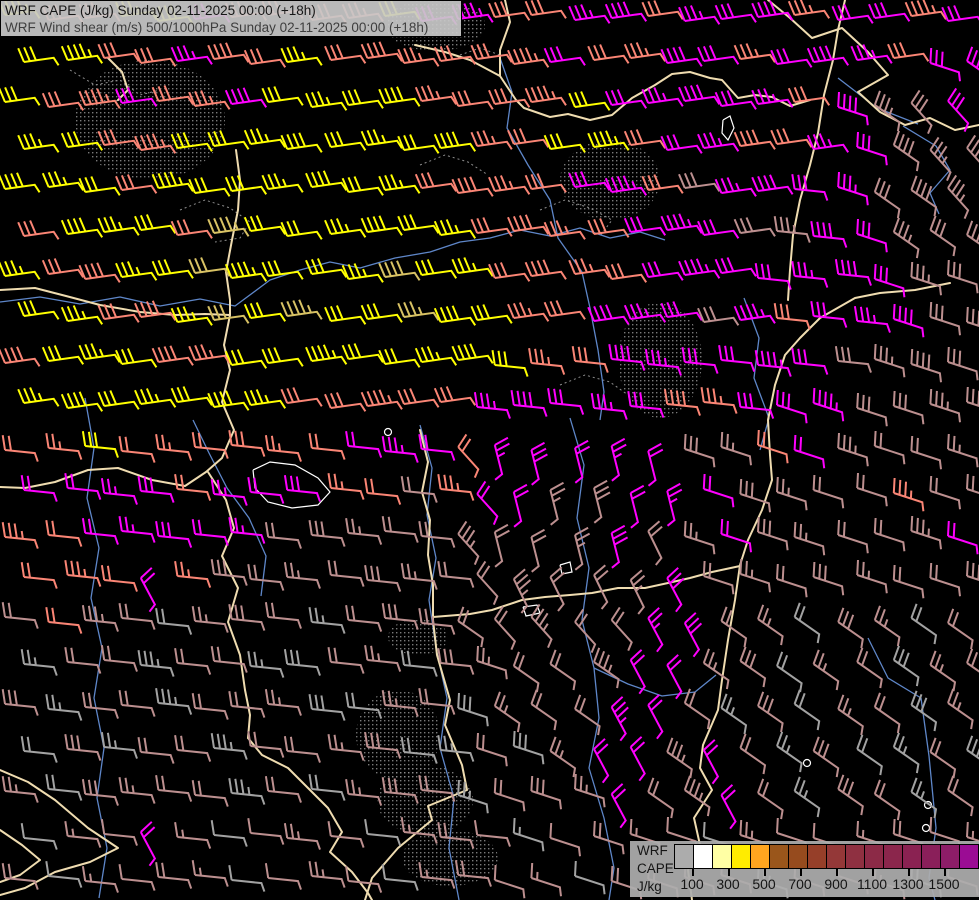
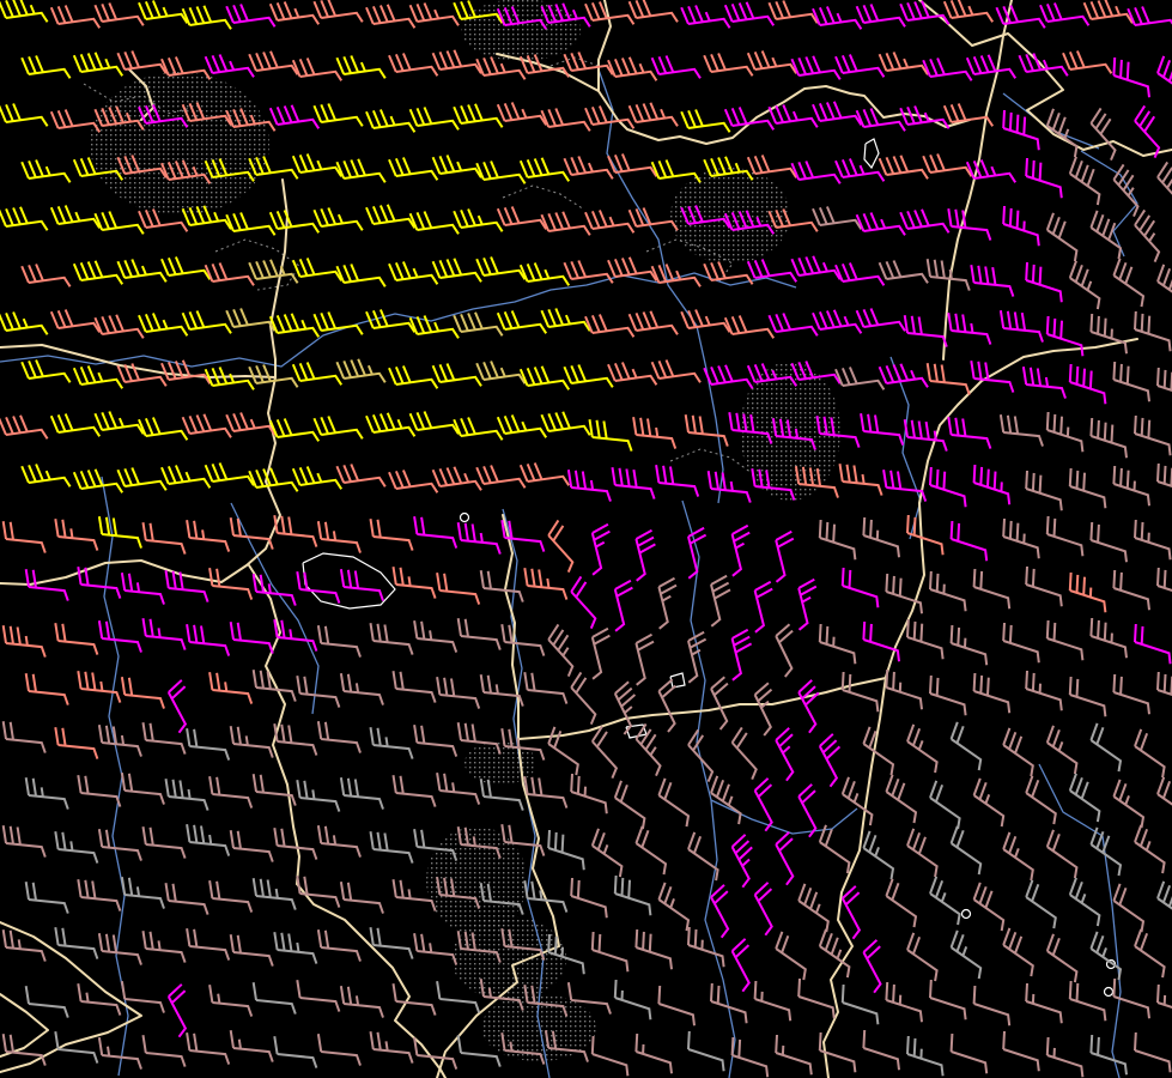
- WRF CAPE (J/kg) Sunday 02-11-2025 00:00 (+18h)
- WRF Wind shear (m/s) 500/1000hPa Sunday 02-11-2025 00:00 (+18h)
- WRF
- CAPE
- J/kg
- 100
- 300
- 500
- 700
- 900
- 1100
- 1300
- 1500
